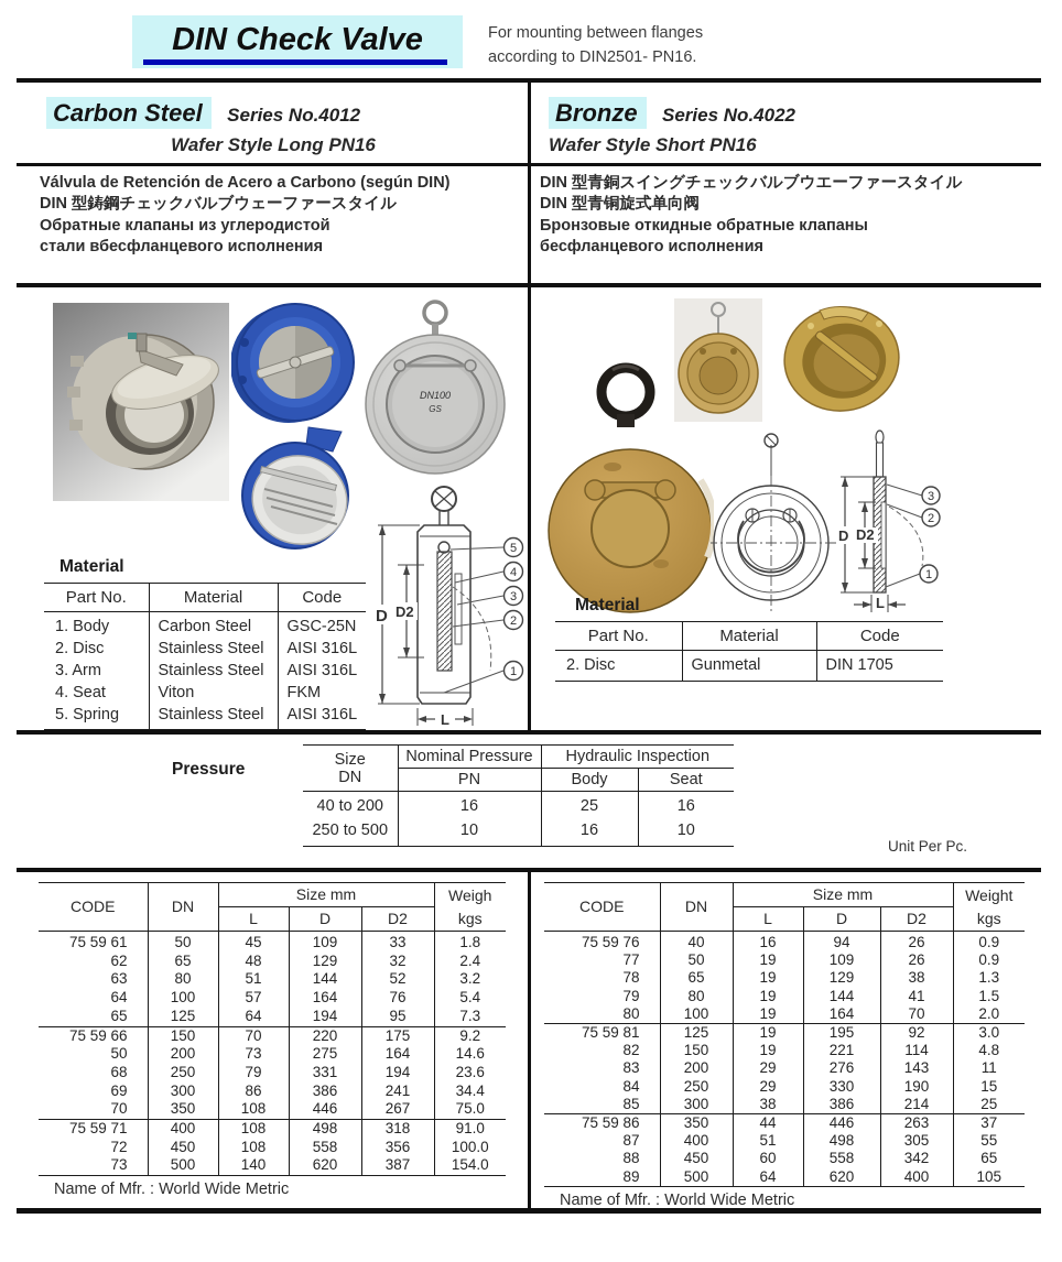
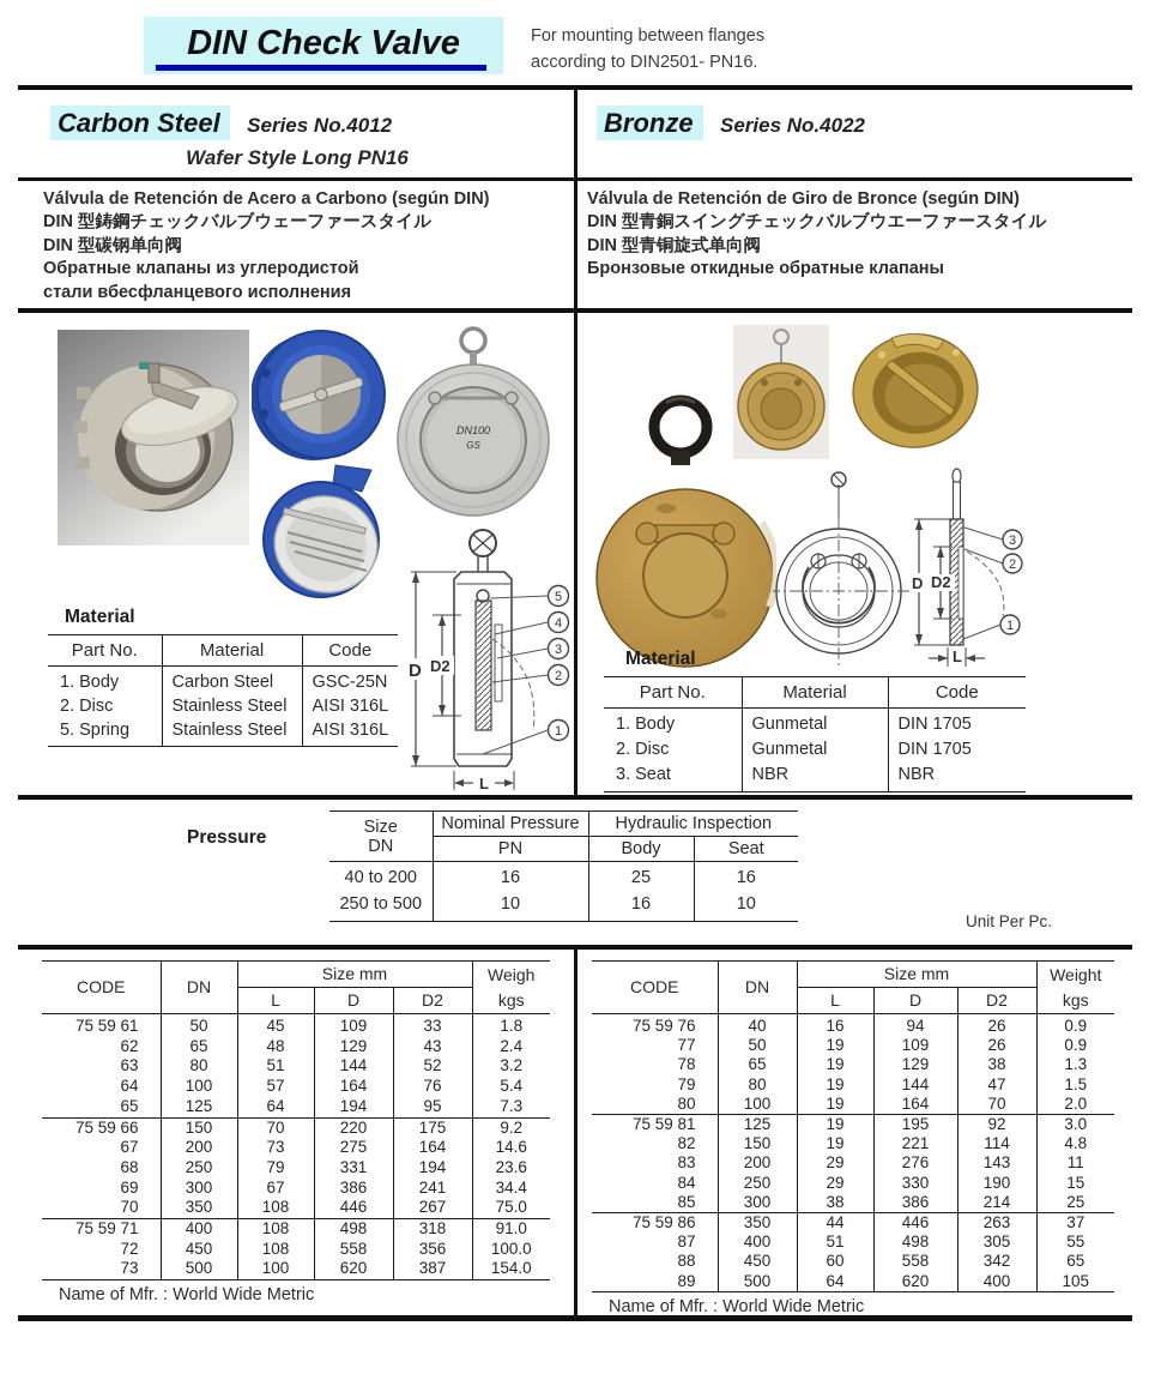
  DIN Check Valve
  For mounting between flanges
  according to DIN2501- PN16.
  Carbon Steel Series No.4012
  Wafer Style Long PN16
  Bronze Series No.4022
- Wafer Style Short PN16
  Válvula de Retención de Acero a Carbono (según DIN)
  DIN 型鋳鋼チェックバルブウェーファースタイル
+ DIN 型碳钢单向阀
  Обратные клапаны из углеродистой
  стали вбесфланцевого исполнения
+ Válvula de Retención de Giro de Bronce (según DIN)
  DIN 型青銅スイングチェックバルブウエーファースタイル
  DIN 型青铜旋式单向阀
  Бронзовые откидные обратные клапаны
- бесфланцевого исполнения
  DN100
  GS
  D
  D2
  L
  5
  4
  3
  2
  1
  D
  D2
  L
  3
  2
  1
  Material
  Part No.	Material	Code
  1. Body	Carbon Steel	GSC-25N
  2. Disc	Stainless Steel	AISI 316L
- 3. Arm	Stainless Steel	AISI 316L
- 4. Seat	Viton	FKM
  5. Spring	Stainless Steel	AISI 316L
  Material
  Part No.	Material	Code
+ 1. Body	Gunmetal	DIN 1705
  2. Disc	Gunmetal	DIN 1705
+ 3. Seat	NBR	NBR
  Pressure
  SizeDN	Nominal Pressure	Hydraulic Inspection
  PN	Body	Seat
  40 to 200	16	25	16
  250 to 500	10	16	10
  Unit Per Pc.
  CODE	DN	Size mm	Weighkgs
  L	D	D2
  75 59 61	50	45	109	33	1.8
- 62	65	48	129	32	2.4
+ 62	65	48	129	43	2.4
  63	80	51	144	52	3.2
  64	100	57	164	76	5.4
  65	125	64	194	95	7.3
  75 59 66	150	70	220	175	9.2
- 50	200	73	275	164	14.6
+ 67	200	73	275	164	14.6
  68	250	79	331	194	23.6
- 69	300	86	386	241	34.4
+ 69	300	67	386	241	34.4
  70	350	108	446	267	75.0
  75 59 71	400	108	498	318	91.0
  72	450	108	558	356	100.0
- 73	500	140	620	387	154.0
+ 73	500	100	620	387	154.0
  Name of Mfr. : World Wide Metric
  CODE	DN	Size mm	Weightkgs
  L	D	D2
  75 59 76	40	16	94	26	0.9
  77	50	19	109	26	0.9
  78	65	19	129	38	1.3
- 79	80	19	144	41	1.5
+ 79	80	19	144	47	1.5
  80	100	19	164	70	2.0
  75 59 81	125	19	195	92	3.0
  82	150	19	221	114	4.8
  83	200	29	276	143	11
  84	250	29	330	190	15
  85	300	38	386	214	25
  75 59 86	350	44	446	263	37
  87	400	51	498	305	55
  88	450	60	558	342	65
  89	500	64	620	400	105
  Name of Mfr. : World Wide Metric
